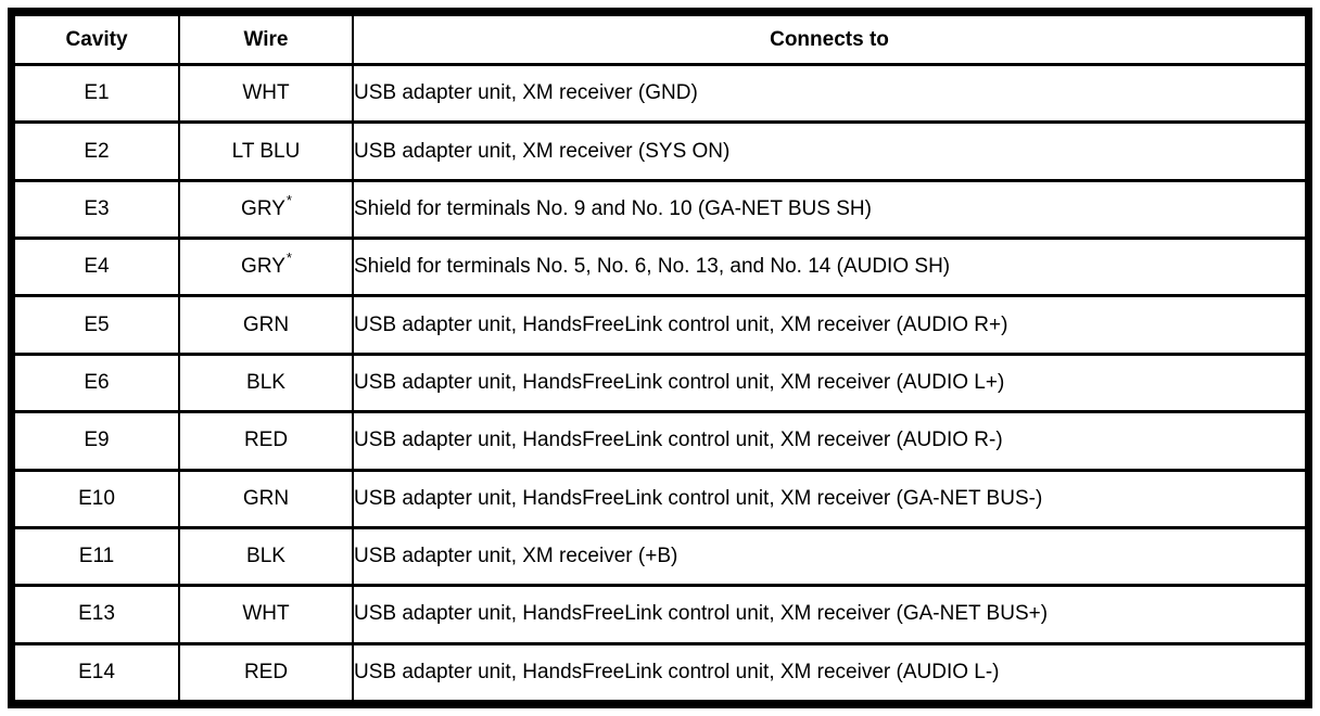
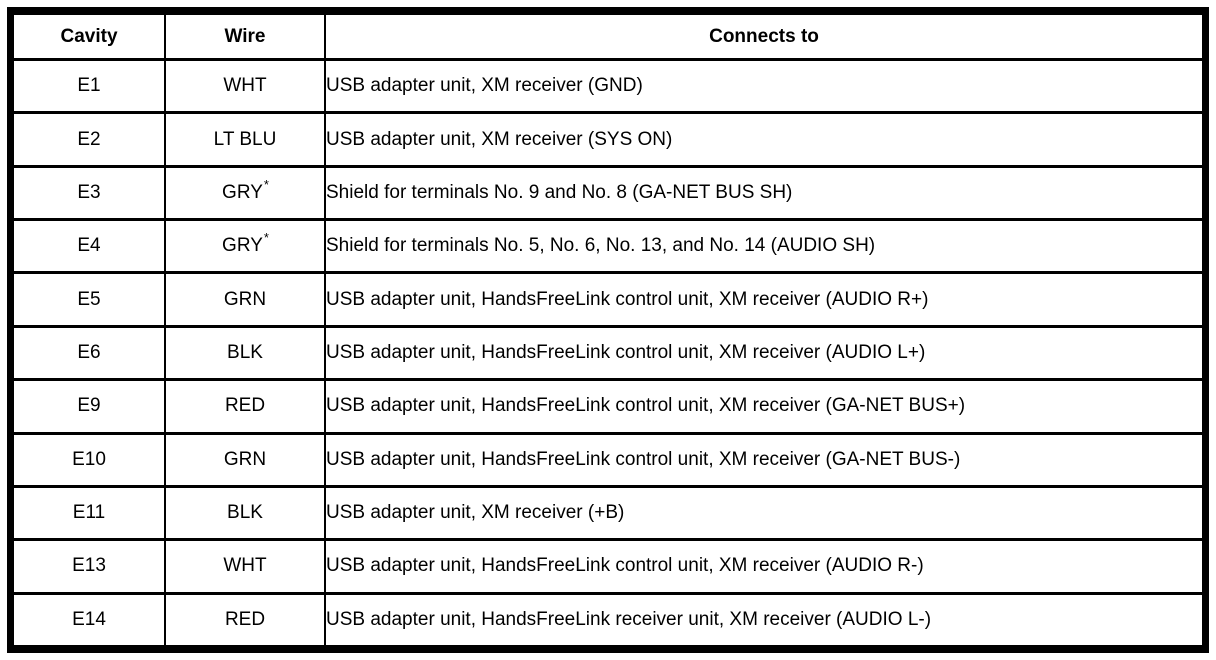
  Cavity	Wire	Connects to
  E1	WHT	USB adapter unit, XM receiver (GND)
  E2	LT BLU	USB adapter unit, XM receiver (SYS ON)
- E3	GRY*	Shield for terminals No. 9 and No. 10 (GA-NET BUS SH)
+ E3	GRY*	Shield for terminals No. 9 and No. 8 (GA-NET BUS SH)
  E4	GRY*	Shield for terminals No. 5, No. 6, No. 13, and No. 14 (AUDIO SH)
  E5	GRN	USB adapter unit, HandsFreeLink control unit, XM receiver (AUDIO R+)
  E6	BLK	USB adapter unit, HandsFreeLink control unit, XM receiver (AUDIO L+)
- E9	RED	USB adapter unit, HandsFreeLink control unit, XM receiver (AUDIO R-)
+ E9	RED	USB adapter unit, HandsFreeLink control unit, XM receiver (GA-NET BUS+)
  E10	GRN	USB adapter unit, HandsFreeLink control unit, XM receiver (GA-NET BUS-)
  E11	BLK	USB adapter unit, XM receiver (+B)
- E13	WHT	USB adapter unit, HandsFreeLink control unit, XM receiver (GA-NET BUS+)
+ E13	WHT	USB adapter unit, HandsFreeLink control unit, XM receiver (AUDIO R-)
- E14	RED	USB adapter unit, HandsFreeLink control unit, XM receiver (AUDIO L-)
+ E14	RED	USB adapter unit, HandsFreeLink receiver unit, XM receiver (AUDIO L-)
